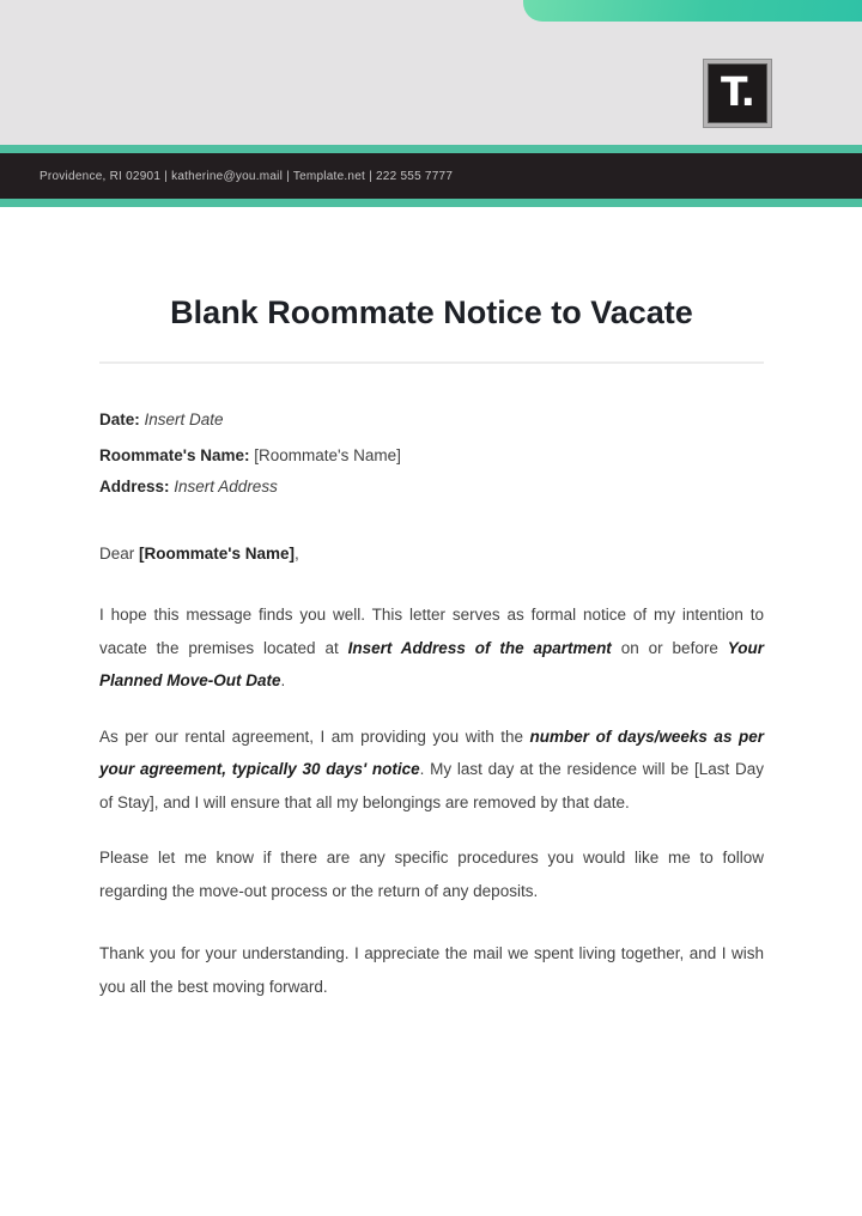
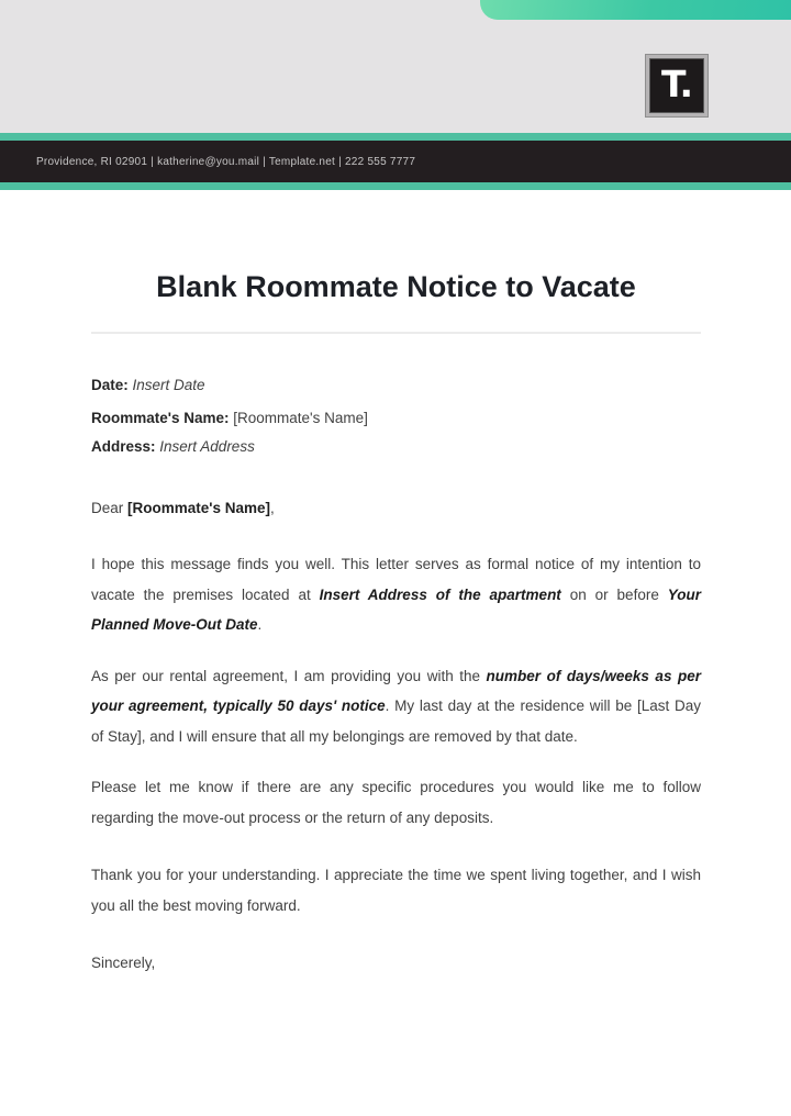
  T.
  Providence, RI 02901 | katherine@you.mail | Template.net | 222 555 7777
  Blank Roommate Notice to Vacate
  Date: Insert Date
  Roommate's Name: [Roommate's Name]
  Address: Insert Address
  Dear [Roommate's Name],
  I hope this message finds you well. This letter serves as formal notice of my intention to vacate the premises located at Insert Address of the apartment on or before Your Planned Move-Out Date.
- As per our rental agreement, I am providing you with the number of days/weeks as per your agreement, typically 30 days' notice. My last day at the residence will be [Last Day of Stay], and I will ensure that all my belongings are removed by that date.
+ As per our rental agreement, I am providing you with the number of days/weeks as per your agreement, typically 50 days' notice. My last day at the residence will be [Last Day of Stay], and I will ensure that all my belongings are removed by that date.
  Please let me know if there are any specific procedures you would like me to follow regarding the move-out process or the return of any deposits.
- Thank you for your understanding. I appreciate the mail we spent living together, and I wish you all the best moving forward.
+ Thank you for your understanding. I appreciate the time we spent living together, and I wish you all the best moving forward.
+ Sincerely,
